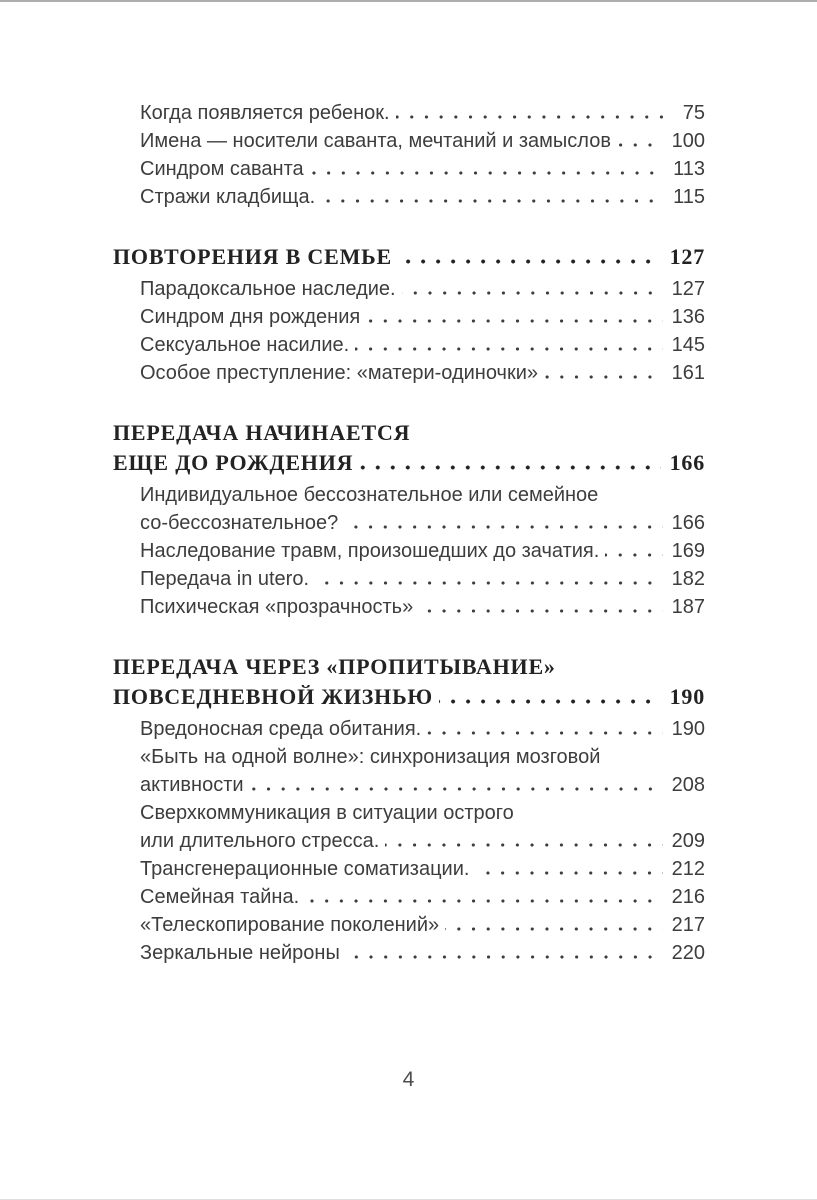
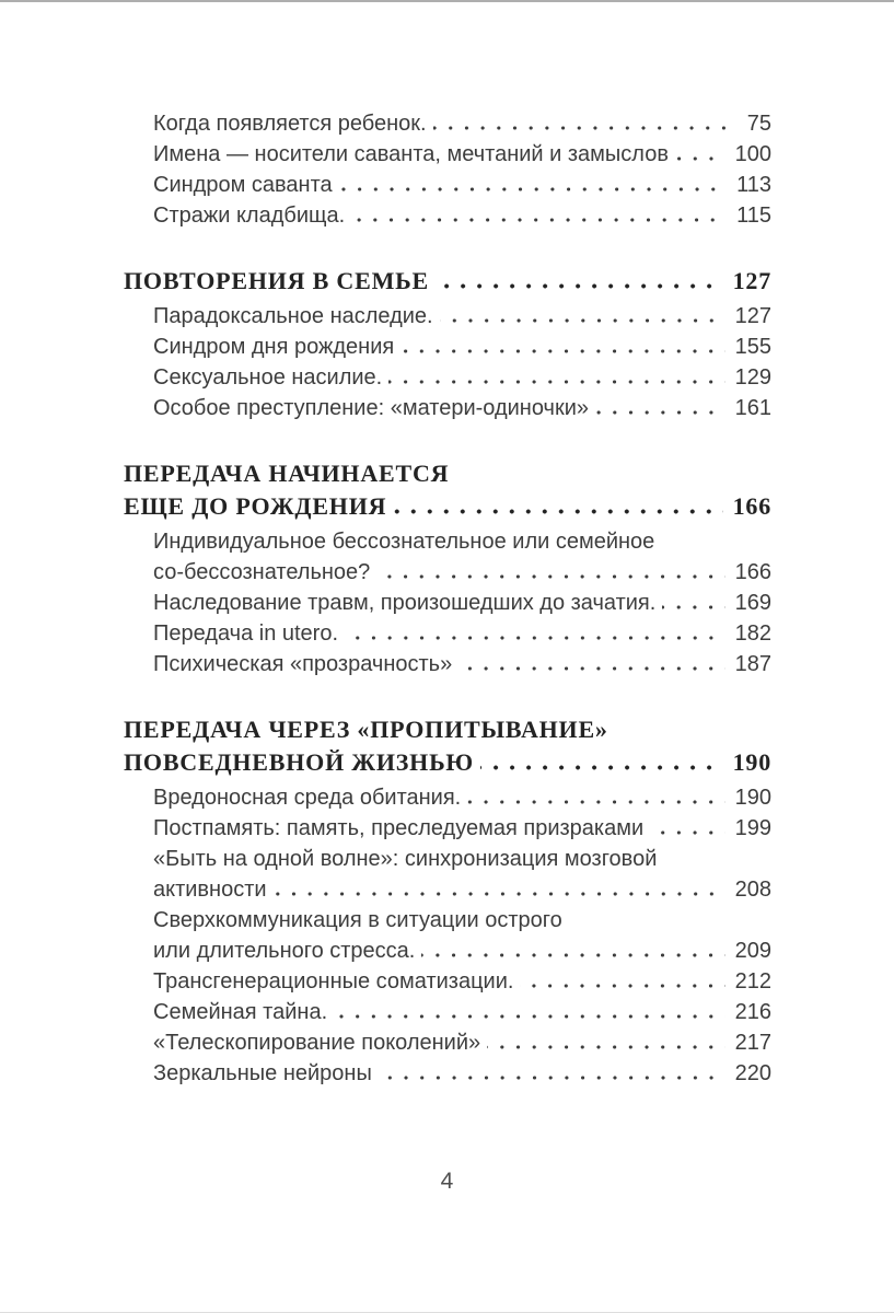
  Когда появляется ребенок.
  75
  Имена — носители саванта, мечтаний и замыслов
  100
  Синдром саванта
  113
  Стражи кладбища.
  115
  ПОВТОРЕНИЯ В СЕМЬЕ
  127
  Парадоксальное наследие.
  127
  Синдром дня рождения
- 136
+ 155
  Сексуальное насилие.
- 145
+ 129
  Особое преступление: «матери-одиночки»
  161
  ПЕРЕДАЧА НАЧИНАЕТСЯ
  ЕЩЕ ДО РОЖДЕНИЯ
  166
  Индивидуальное бессознательное или семейное
  со-бессознательное?
  166
  Наследование травм, произошедших до зачатия.
  169
  Передача in utero.
  182
  Психическая «прозрачность»
  187
  ПЕРЕДАЧА ЧЕРЕЗ «ПРОПИТЫВАНИЕ»
  ПОВСЕДНЕВНОЙ ЖИЗНЬЮ
  190
  Вредоносная среда обитания.
  190
+ Постпамять: память, преследуемая призраками
+ 199
  «Быть на одной волне»: синхронизация мозговой
  активности
  208
  Сверхкоммуникация в ситуации острого
  или длительного стресса.
  209
  Трансгенерационные соматизации.
  212
  Семейная тайна.
  216
  «Телескопирование поколений»
  217
  Зеркальные нейроны
  220
  4
